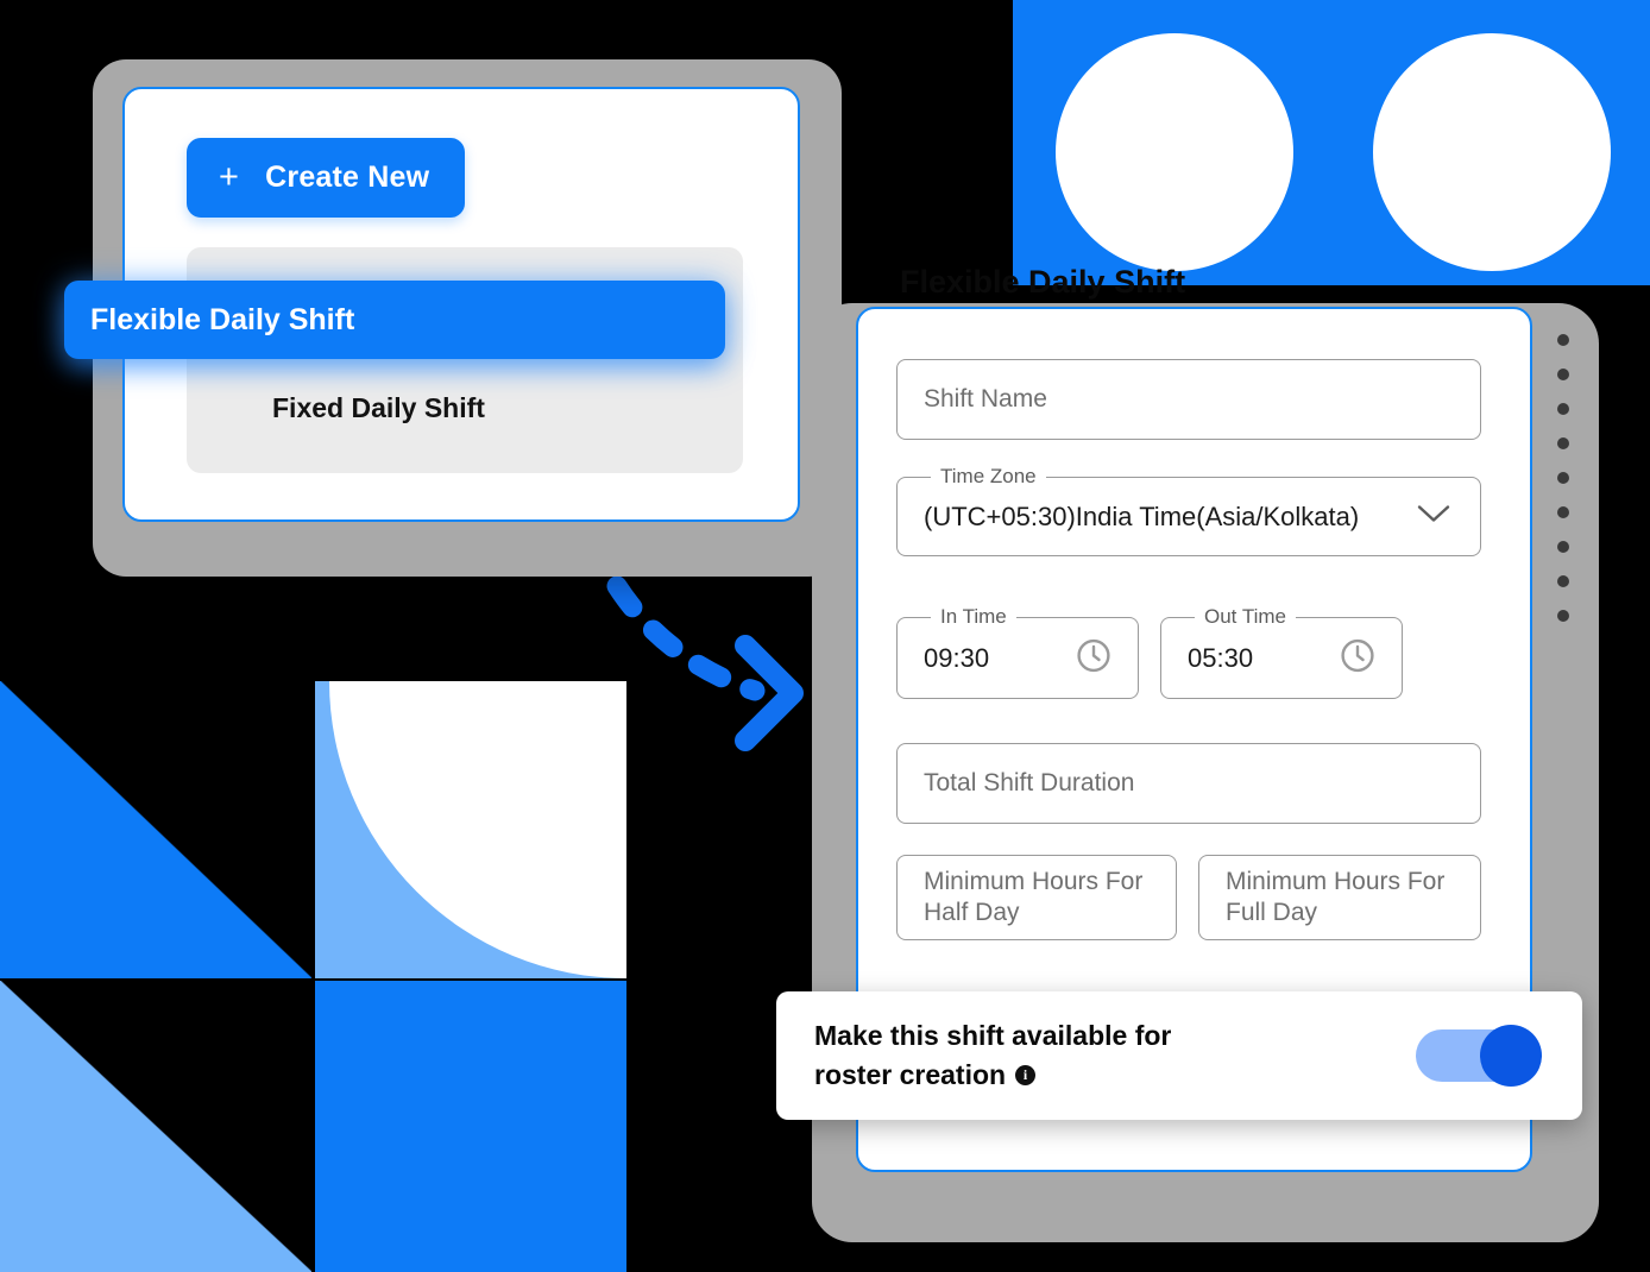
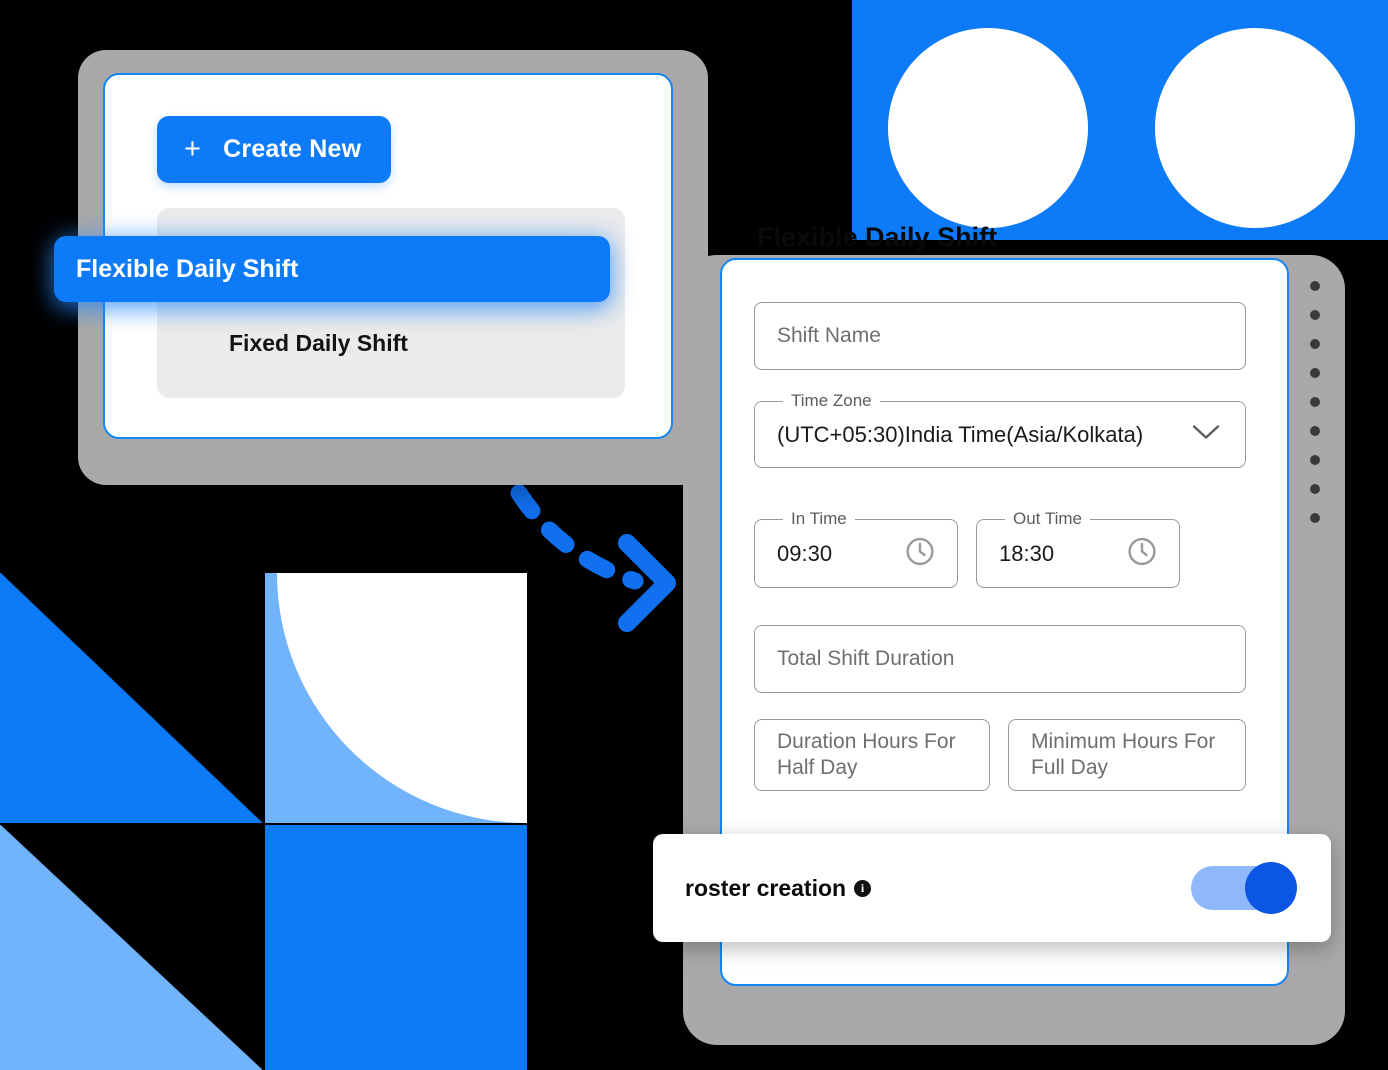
  +
  Create New
  Fixed Daily Shift
  Flexible Daily Shift
  Flexible Daily Shift
  Shift Name
  Time Zone
  (UTC+05:30)India Time(Asia/Kolkata)
  In Time
  09:30
  Out Time
- 05:30
+ 18:30
  Total Shift Duration
- Minimum Hours For Half Day
+ Duration Hours For Half Day
  Minimum Hours For Full Day
- Make this shift available for
  roster creation
  i
